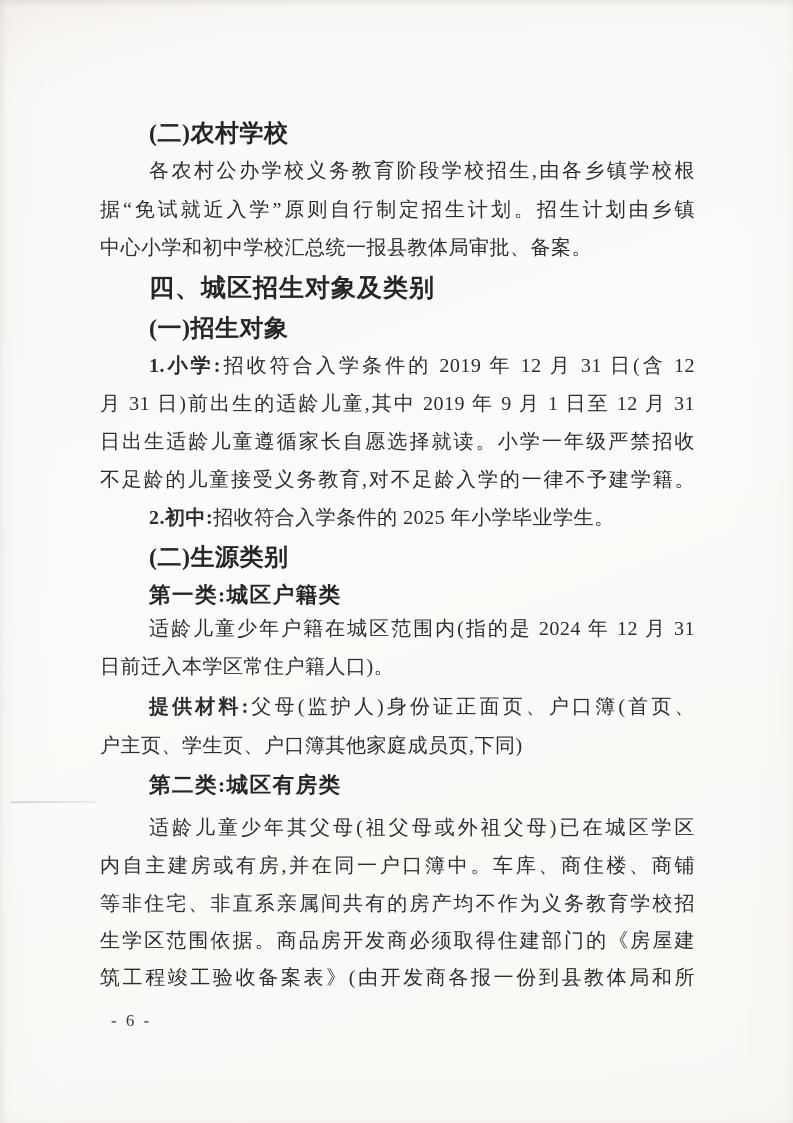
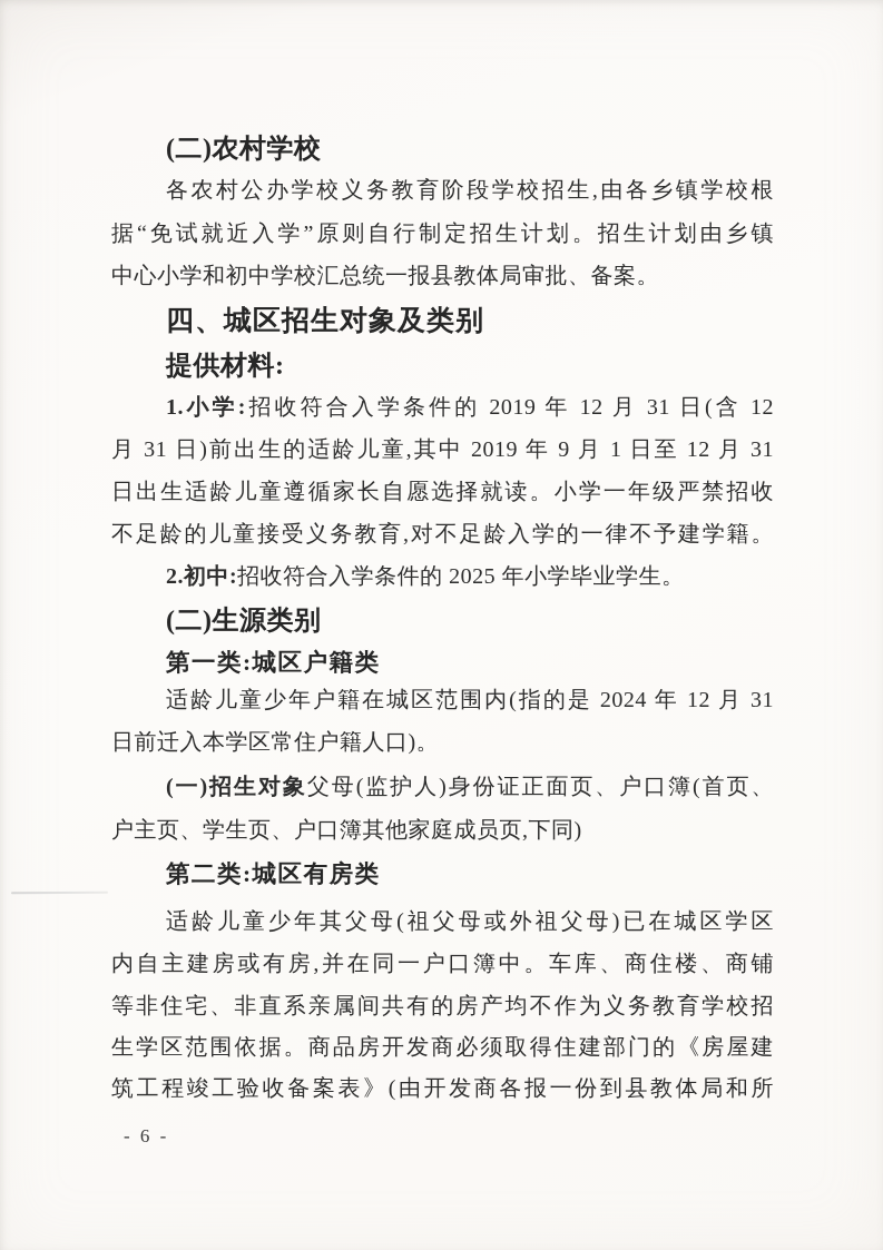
  (二)农村学校
  各农村公办学校义务教育阶段学校招生,由各乡镇学校根
  据“免试就近入学”原则自行制定招生计划。招生计划由乡镇
  中心小学和初中学校汇总统一报县教体局审批、备案。
  四、城区招生对象及类别
- (一)招生对象
+ 提供材料:
  1.小学:招收符合入学条件的 2019 年 12 月 31 日(含 12
  月 31 日)前出生的适龄儿童,其中 2019 年 9 月 1 日至 12 月 31
  日出生适龄儿童遵循家长自愿选择就读。小学一年级严禁招收
  不足龄的儿童接受义务教育,对不足龄入学的一律不予建学籍。
  2.初中:招收符合入学条件的 2025 年小学毕业学生。
  (二)生源类别
  第一类:城区户籍类
  适龄儿童少年户籍在城区范围内(指的是 2024 年 12 月 31
  日前迁入本学区常住户籍人口)。
- 提供材料:父母(监护人)身份证正面页、户口簿(首页、
+ (一)招生对象父母(监护人)身份证正面页、户口簿(首页、
  户主页、学生页、户口簿其他家庭成员页,下同)
  第二类:城区有房类
  适龄儿童少年其父母(祖父母或外祖父母)已在城区学区
  内自主建房或有房,并在同一户口簿中。车库、商住楼、商铺
  等非住宅、非直系亲属间共有的房产均不作为义务教育学校招
  生学区范围依据。商品房开发商必须取得住建部门的《房屋建
  筑工程竣工验收备案表》(由开发商各报一份到县教体局和所
  - 6 -
